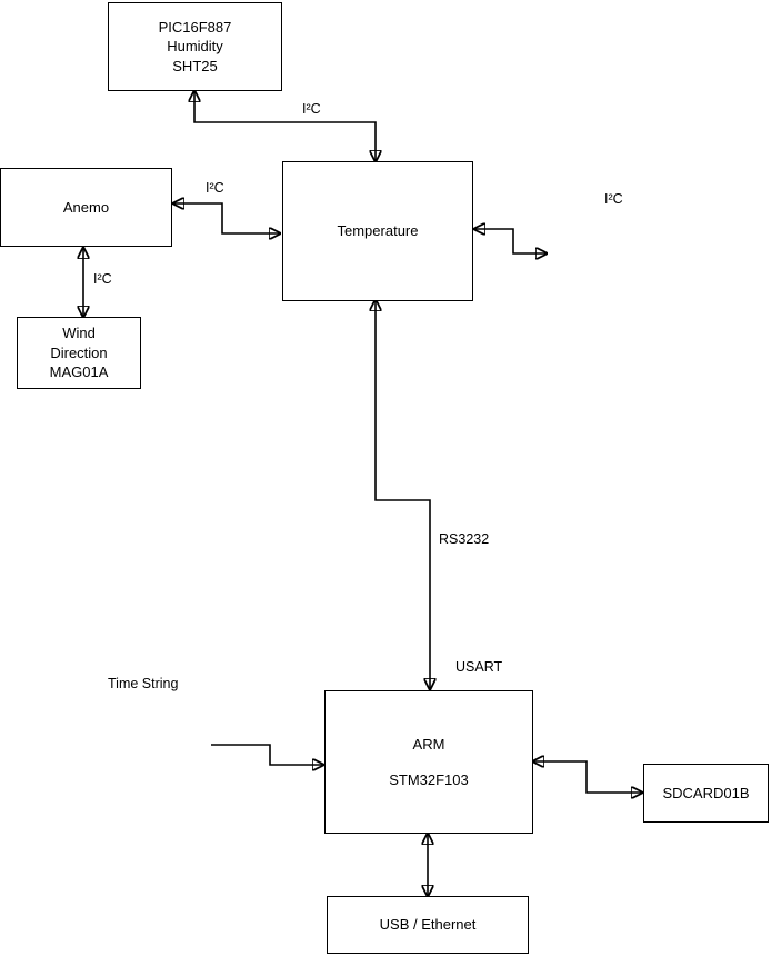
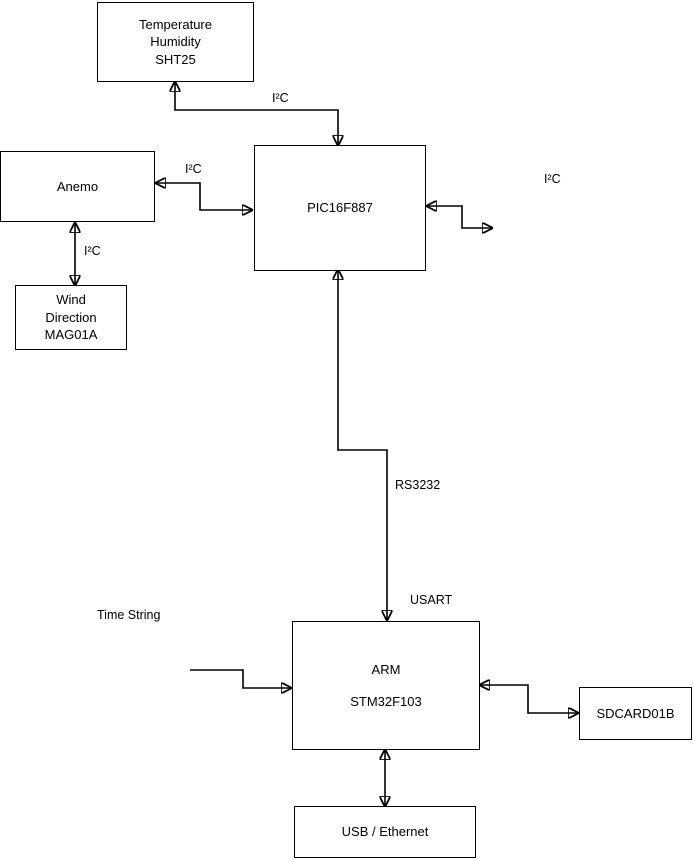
- PIC16F887
+ Temperature
  Humidity
  SHT25
  Anemo
  Wind
  Direction
  MAG01A
- Temperature
+ PIC16F887
  ARM
  STM32F103
  SDCARD01B
  USB / Ethernet
  I²C
  I²C
  I²C
  I²C
  RS3232
  USART
  Time String
